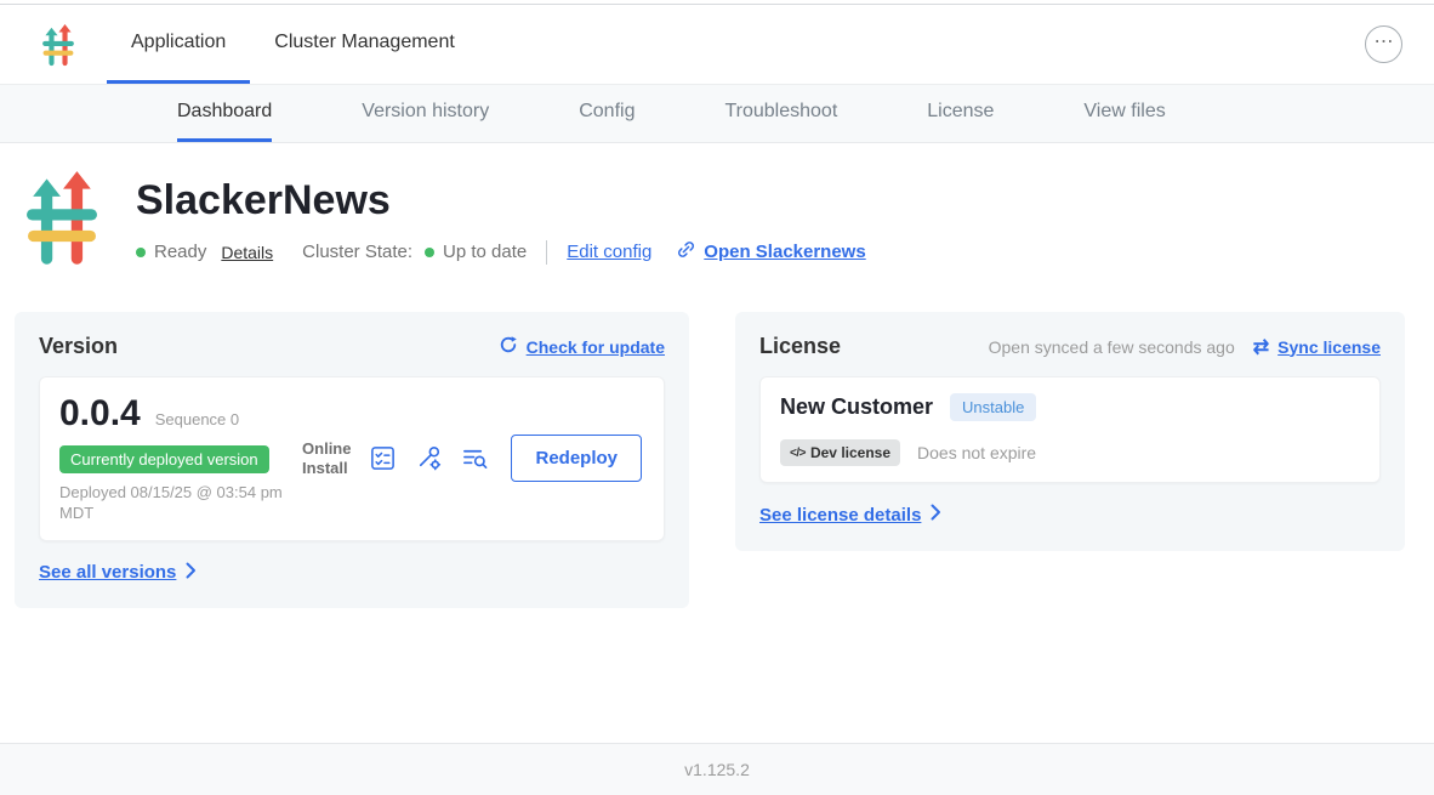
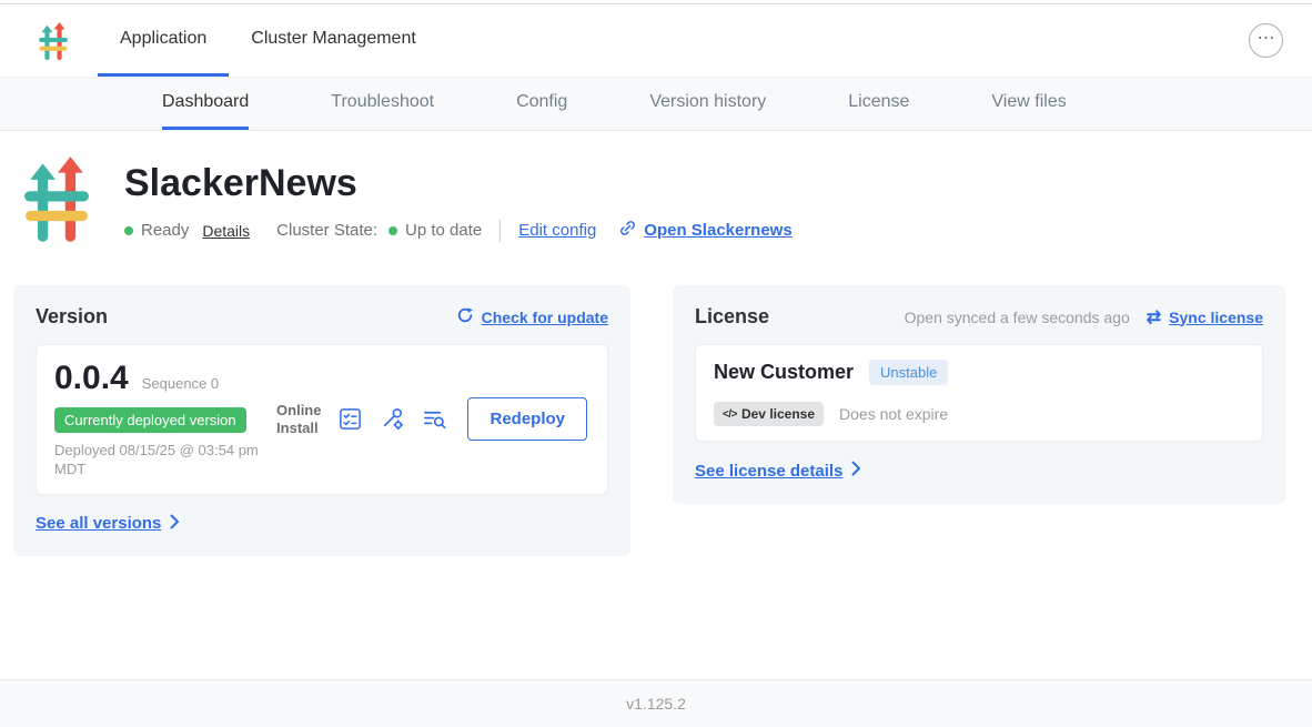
  Application
  Cluster Management
  ⋯
  Dashboard
- Version history
+ Troubleshoot
  Config
- Troubleshoot
+ Version history
  License
  View files
  SlackerNews
  Ready
  Details
  Cluster State:
  Up to date
  Edit config
  Open Slackernews
  Version
  Check for update
  0.0.4
  Sequence 0
  Currently deployed version
  Deployed 08/15/25 @ 03:54 pm MDT
  Online
  Install
  Redeploy
  See all versions
  License
  Open synced a few seconds ago
  ⇄
  Sync license
  New Customer
  Unstable
  </>
  Dev license
  Does not expire
  See license details
  v1.125.2
